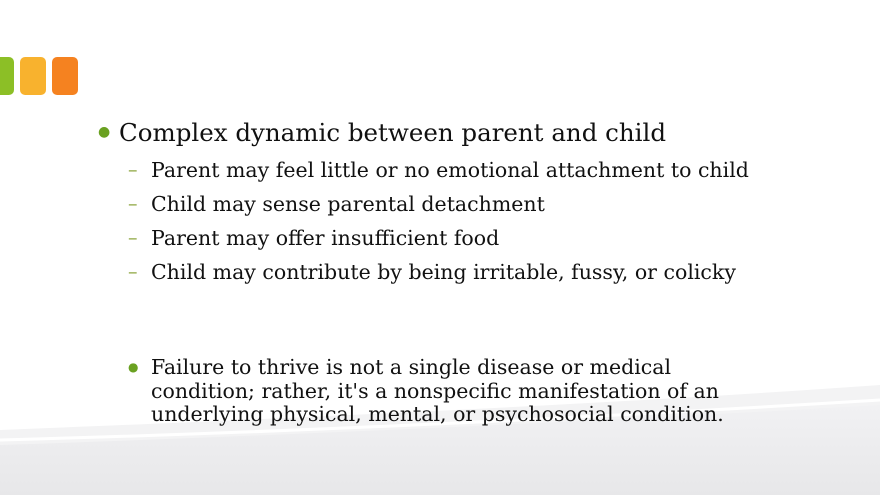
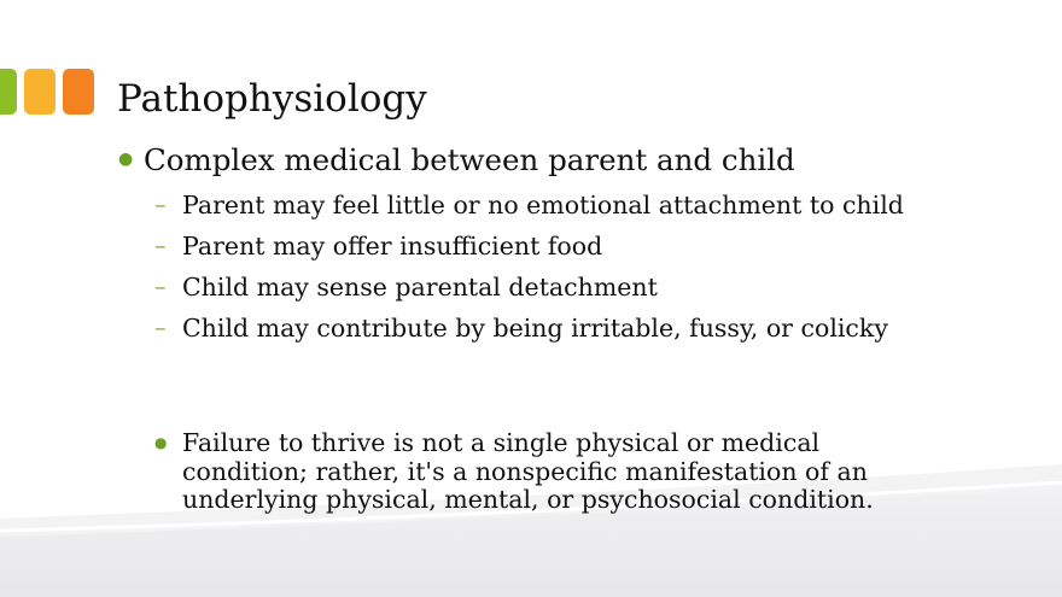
+ Pathophysiology
  ●
- Complex dynamic between parent and child
+ Complex medical between parent and child
  –
  Parent may feel little or no emotional attachment to child
  –
- Child may sense parental detachment
+ Parent may offer insufficient food
  –
- Parent may offer insufficient food
+ Child may sense parental detachment
  –
  Child may contribute by being irritable, fussy, or colicky
  ●
- Failure to thrive is not a single disease or medical condition; rather, it's a nonspecific manifestation of an underlying physical, mental, or psychosocial condition.
+ Failure to thrive is not a single physical or medical condition; rather, it's a nonspecific manifestation of an underlying physical, mental, or psychosocial condition.
